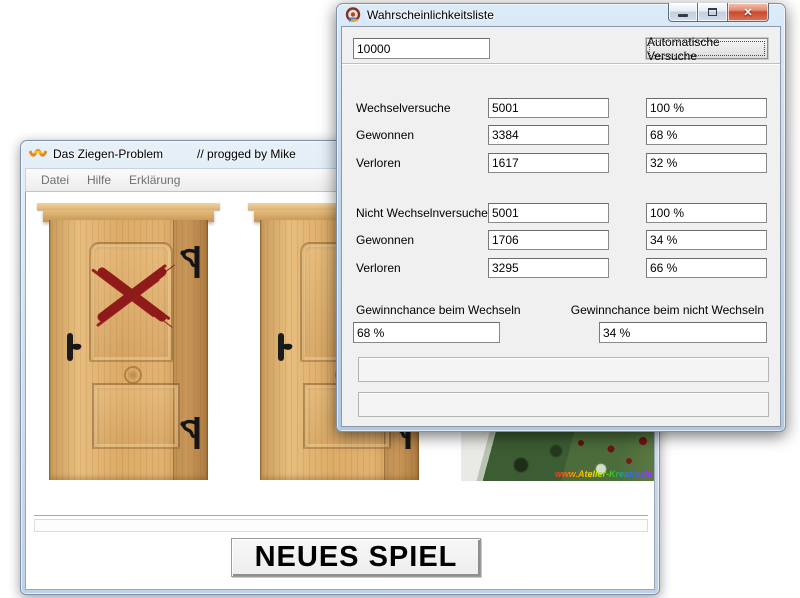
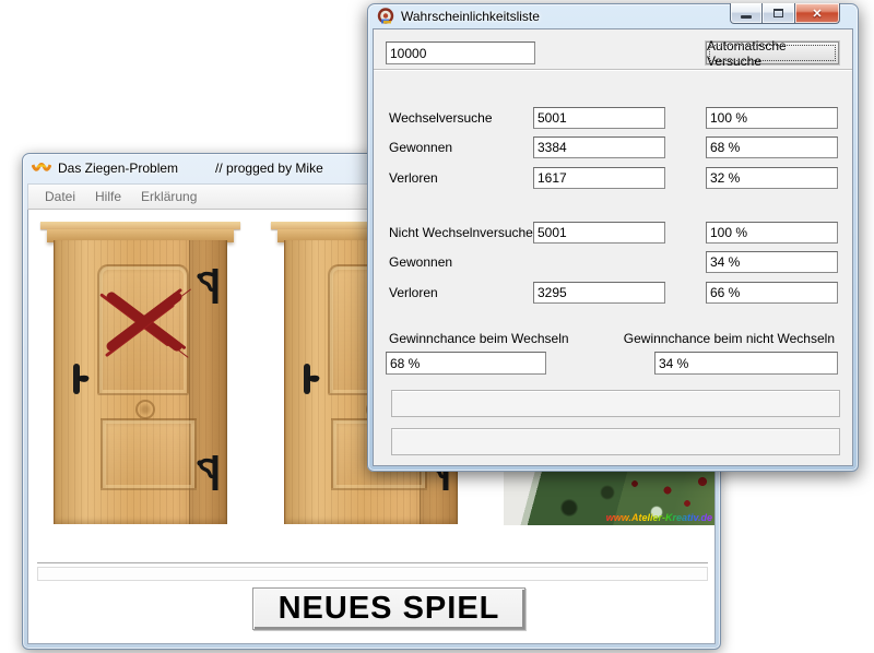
  Das Ziegen-Problem
  // progged by Mike
  Datei
  Hilfe
  Erklärung
  www.Atelier-Kreativ.de
  NEUES SPIEL
  Wahrscheinlichkeitsliste
  10000
  Automatische Versuche
  Wechselversuche
  5001
  100 %
  Gewonnen
  3384
  68 %
  Verloren
  1617
  32 %
  Nicht Wechselnversuche
  5001
  100 %
  Gewonnen
- 1706
  34 %
  Verloren
  3295
  66 %
  Gewinnchance beim Wechseln
  Gewinnchance beim nicht Wechseln
  68 %
  34 %
